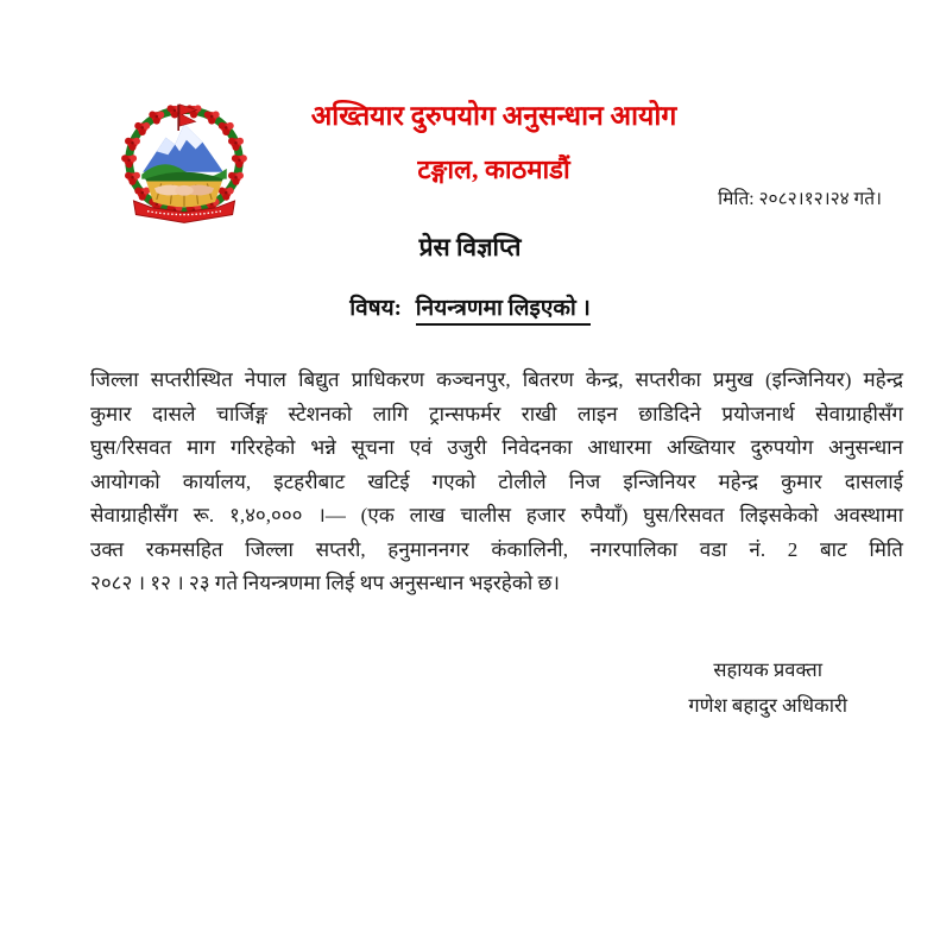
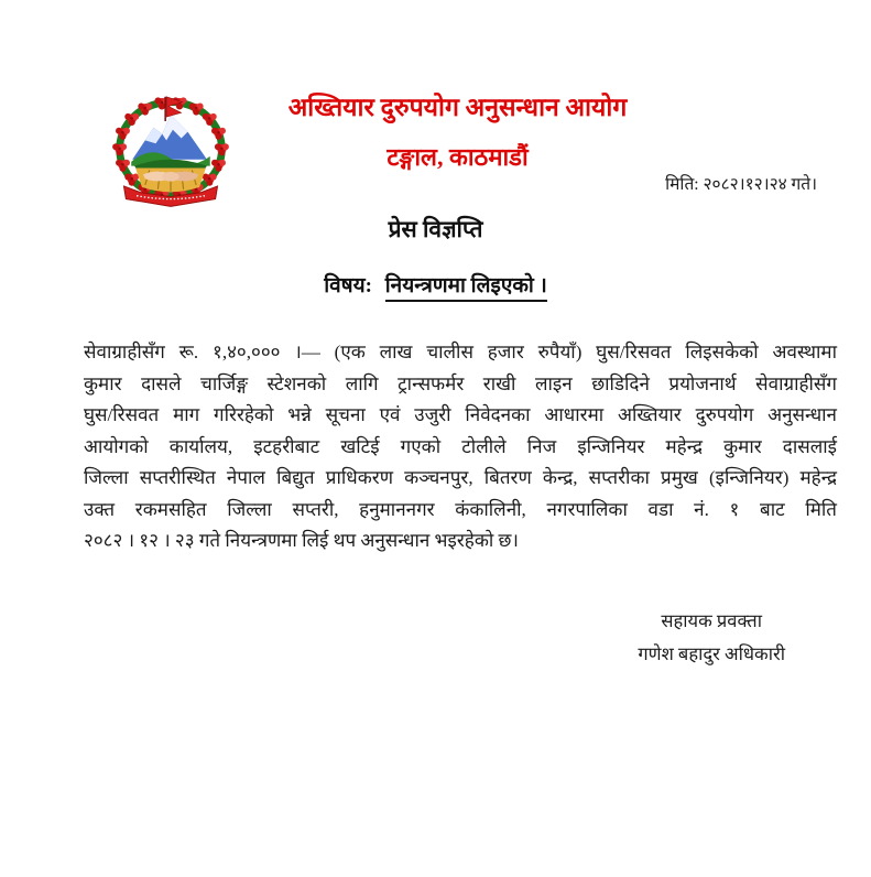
  अख्तियार दुरुपयोग अनुसन्धान आयोग
  टङ्गाल, काठमाडौं
  मिति: २०८२।१२।२४ गते।
  प्रेस विज्ञप्ति
  विषय: नियन्त्रणमा लिइएको ।
- जिल्ला सप्तरीस्थित नेपाल बिद्युत प्राधिकरण कञ्चनपुर, बितरण केन्द्र, सप्तरीका प्रमुख (इन्जिनियर) महेन्द्र
+ सेवाग्राहीसँग रू. १,४०,००० ।— (एक लाख चालीस हजार रुपैयाँ) घुस/रिसवत लिइसकेको अवस्थामा
  कुमार दासले चार्जिङ्ग स्टेशनको लागि ट्रान्सफर्मर राखी लाइन छाडिदिने प्रयोजनार्थ सेवाग्राहीसँग
  घुस/रिसवत माग गरिरहेको भन्ने सूचना एवं उजुरी निवेदनका आधारमा अख्तियार दुरुपयोग अनुसन्धान
  आयोगको कार्यालय, इटहरीबाट खटिई गएको टोलीले निज इन्जिनियर महेन्द्र कुमार दासलाई
- सेवाग्राहीसँग रू. १,४०,००० ।— (एक लाख चालीस हजार रुपैयाँ) घुस/रिसवत लिइसकेको अवस्थामा
+ जिल्ला सप्तरीस्थित नेपाल बिद्युत प्राधिकरण कञ्चनपुर, बितरण केन्द्र, सप्तरीका प्रमुख (इन्जिनियर) महेन्द्र
- उक्त रकमसहित जिल्ला सप्तरी, हनुमाननगर कंकालिनी, नगरपालिका वडा नं. 2 बाट मिति
+ उक्त रकमसहित जिल्ला सप्तरी, हनुमाननगर कंकालिनी, नगरपालिका वडा नं. १ बाट मिति
  २०८२ । १२ । २३ गते नियन्त्रणमा लिई थप अनुसन्धान भइरहेको छ।
  सहायक प्रवक्ता
  गणेश बहादुर अधिकारी
